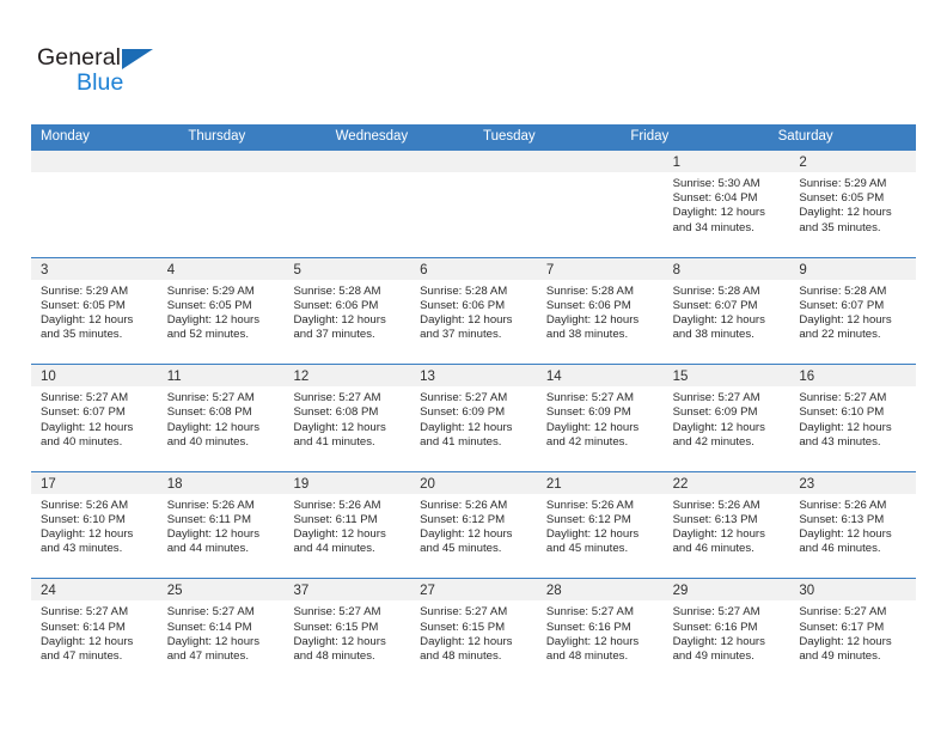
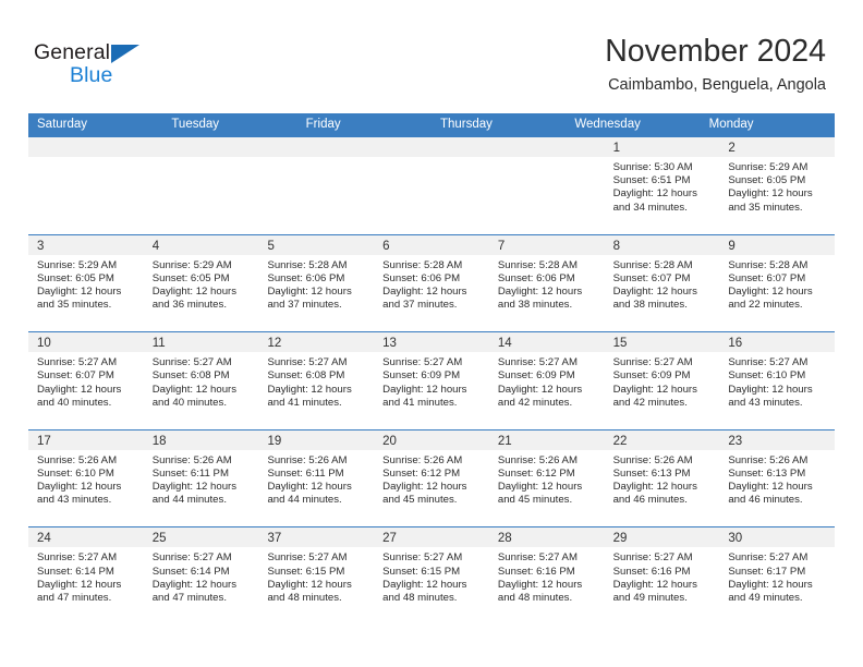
  General
  Blue
+ November 2024
+ Caimbambo, Benguela, Angola
- Monday
+ Saturday
- Thursday
+ Tuesday
- Wednesday
+ Friday
- Tuesday
+ Thursday
- Friday
+ Wednesday
- Saturday
+ Monday
  1
  Sunrise: 5:30 AM
- Sunset: 6:04 PM
+ Sunset: 6:51 PM
  Daylight: 12 hours
  and 34 minutes.
  2
  Sunrise: 5:29 AM
  Sunset: 6:05 PM
  Daylight: 12 hours
  and 35 minutes.
  3
  Sunrise: 5:29 AM
  Sunset: 6:05 PM
  Daylight: 12 hours
  and 35 minutes.
  4
  Sunrise: 5:29 AM
  Sunset: 6:05 PM
  Daylight: 12 hours
- and 52 minutes.
+ and 36 minutes.
  5
  Sunrise: 5:28 AM
  Sunset: 6:06 PM
  Daylight: 12 hours
  and 37 minutes.
  6
  Sunrise: 5:28 AM
  Sunset: 6:06 PM
  Daylight: 12 hours
  and 37 minutes.
  7
  Sunrise: 5:28 AM
  Sunset: 6:06 PM
  Daylight: 12 hours
  and 38 minutes.
  8
  Sunrise: 5:28 AM
  Sunset: 6:07 PM
  Daylight: 12 hours
  and 38 minutes.
  9
  Sunrise: 5:28 AM
  Sunset: 6:07 PM
  Daylight: 12 hours
  and 22 minutes.
  10
  Sunrise: 5:27 AM
  Sunset: 6:07 PM
  Daylight: 12 hours
  and 40 minutes.
  11
  Sunrise: 5:27 AM
  Sunset: 6:08 PM
  Daylight: 12 hours
  and 40 minutes.
  12
  Sunrise: 5:27 AM
  Sunset: 6:08 PM
  Daylight: 12 hours
  and 41 minutes.
  13
  Sunrise: 5:27 AM
  Sunset: 6:09 PM
  Daylight: 12 hours
  and 41 minutes.
  14
  Sunrise: 5:27 AM
  Sunset: 6:09 PM
  Daylight: 12 hours
  and 42 minutes.
  15
  Sunrise: 5:27 AM
  Sunset: 6:09 PM
  Daylight: 12 hours
  and 42 minutes.
  16
  Sunrise: 5:27 AM
  Sunset: 6:10 PM
  Daylight: 12 hours
  and 43 minutes.
  17
  Sunrise: 5:26 AM
  Sunset: 6:10 PM
  Daylight: 12 hours
  and 43 minutes.
  18
  Sunrise: 5:26 AM
  Sunset: 6:11 PM
  Daylight: 12 hours
  and 44 minutes.
  19
  Sunrise: 5:26 AM
  Sunset: 6:11 PM
  Daylight: 12 hours
  and 44 minutes.
  20
  Sunrise: 5:26 AM
  Sunset: 6:12 PM
  Daylight: 12 hours
  and 45 minutes.
  21
  Sunrise: 5:26 AM
  Sunset: 6:12 PM
  Daylight: 12 hours
  and 45 minutes.
  22
  Sunrise: 5:26 AM
  Sunset: 6:13 PM
  Daylight: 12 hours
  and 46 minutes.
  23
  Sunrise: 5:26 AM
  Sunset: 6:13 PM
  Daylight: 12 hours
  and 46 minutes.
  24
  Sunrise: 5:27 AM
  Sunset: 6:14 PM
  Daylight: 12 hours
  and 47 minutes.
  25
  Sunrise: 5:27 AM
  Sunset: 6:14 PM
  Daylight: 12 hours
  and 47 minutes.
  37
  Sunrise: 5:27 AM
  Sunset: 6:15 PM
  Daylight: 12 hours
  and 48 minutes.
  27
  Sunrise: 5:27 AM
  Sunset: 6:15 PM
  Daylight: 12 hours
  and 48 minutes.
  28
  Sunrise: 5:27 AM
  Sunset: 6:16 PM
  Daylight: 12 hours
  and 48 minutes.
  29
  Sunrise: 5:27 AM
  Sunset: 6:16 PM
  Daylight: 12 hours
  and 49 minutes.
  30
  Sunrise: 5:27 AM
  Sunset: 6:17 PM
  Daylight: 12 hours
  and 49 minutes.
